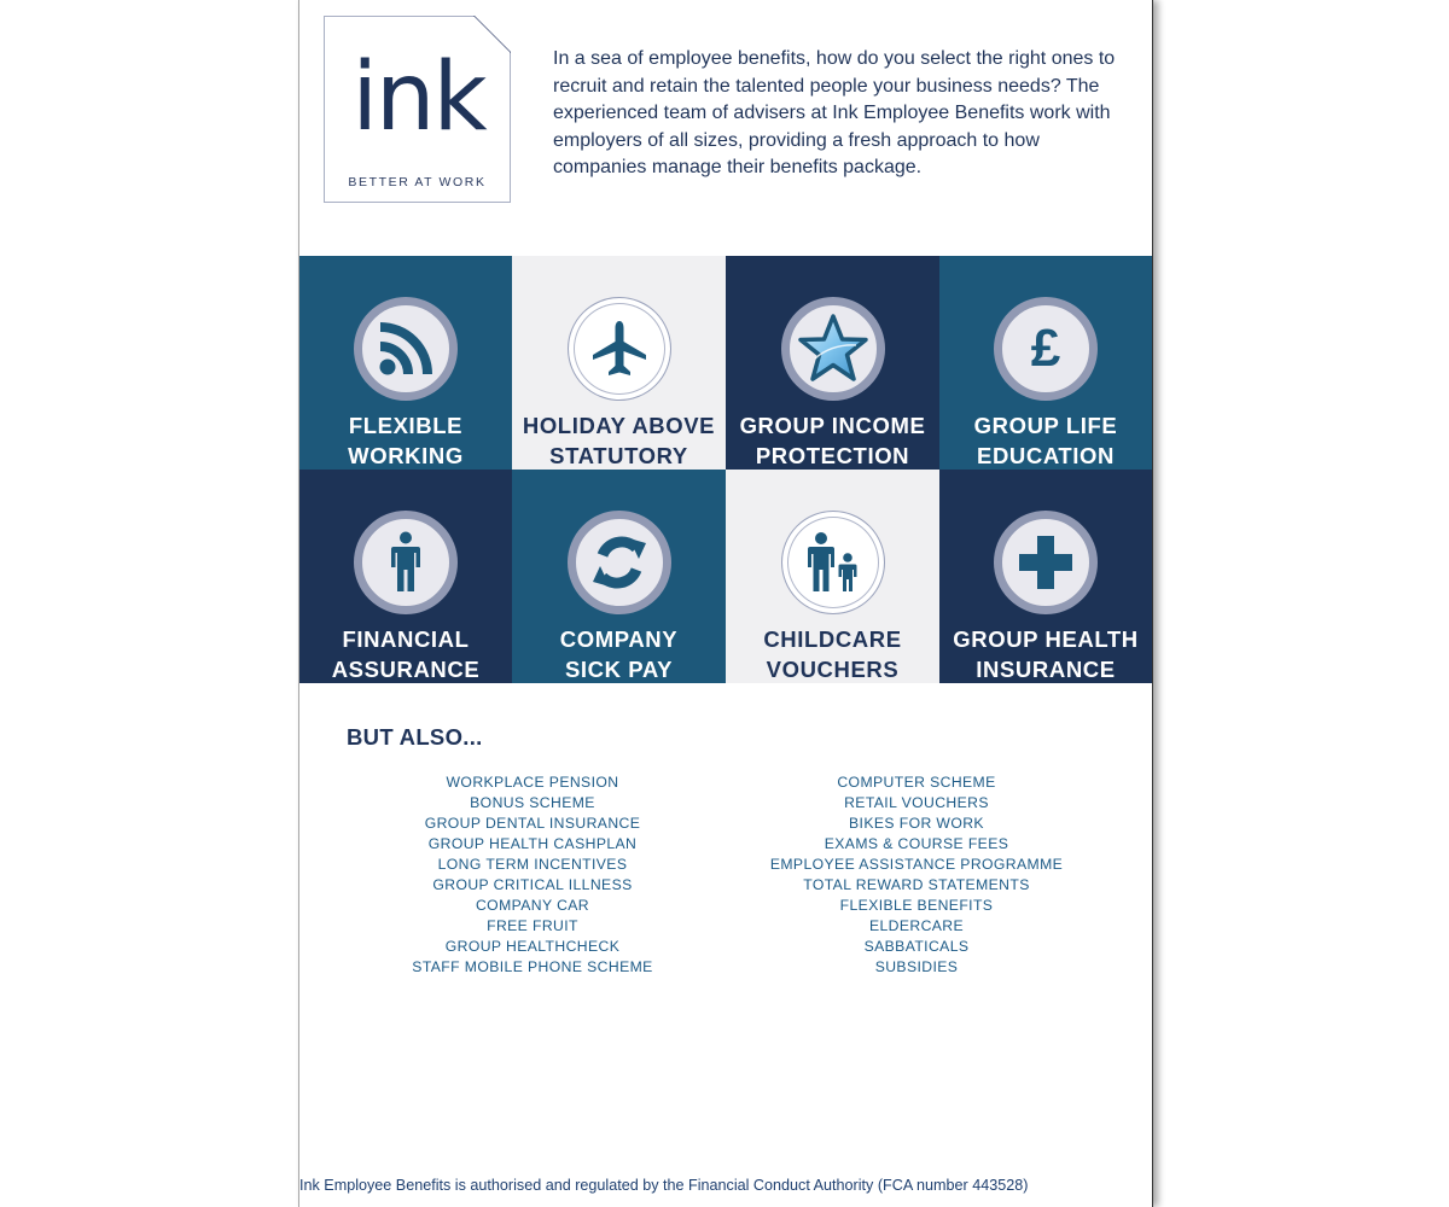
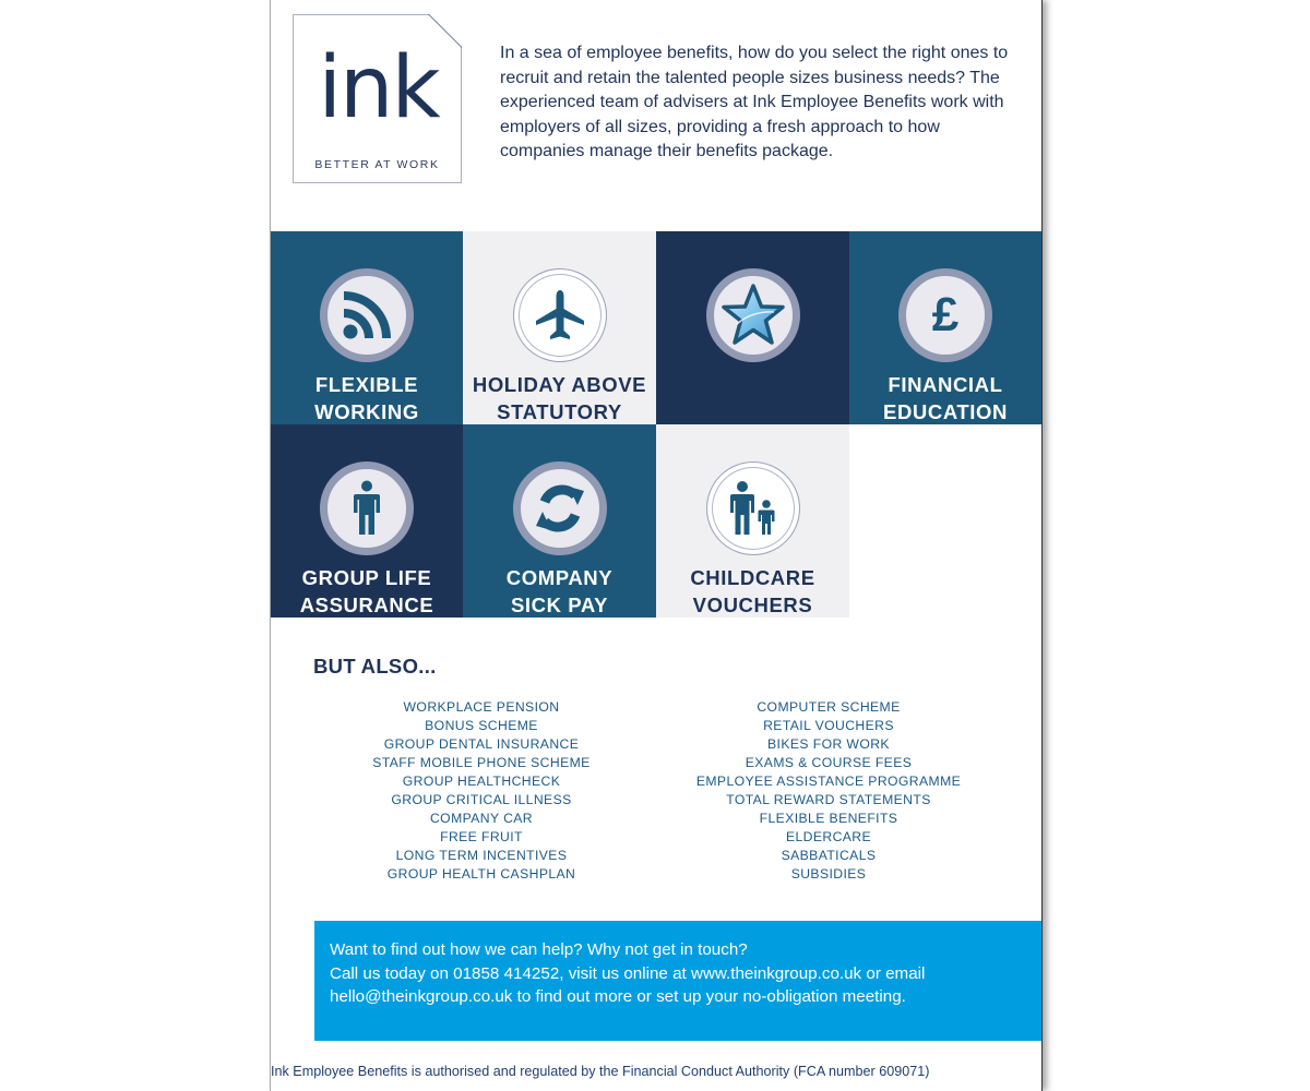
  ink
  BETTER AT WORK
- In a sea of employee benefits, how do you select the right ones to recruit and retain the talented people your business needs? The experienced team of advisers at Ink Employee Benefits work with employers of all sizes, providing a fresh approach to how companies manage their benefits package.
+ In a sea of employee benefits, how do you select the right ones to recruit and retain the talented people sizes business needs? The experienced team of advisers at Ink Employee Benefits work with employers of all sizes, providing a fresh approach to how companies manage their benefits package.
  FLEXIBLE
  WORKING
  HOLIDAY ABOVE
  STATUTORY
- GROUP INCOME
- PROTECTION
  £
- GROUP LIFE
+ FINANCIAL
  EDUCATION
- FINANCIAL
+ GROUP LIFE
  ASSURANCE
  COMPANY
  SICK PAY
  CHILDCARE
  VOUCHERS
- GROUP HEALTH
- INSURANCE
  BUT ALSO...
  WORKPLACE PENSION
  BONUS SCHEME
  GROUP DENTAL INSURANCE
- GROUP HEALTH CASHPLAN
+ STAFF MOBILE PHONE SCHEME
- LONG TERM INCENTIVES
+ GROUP HEALTHCHECK
  GROUP CRITICAL ILLNESS
  COMPANY CAR
  FREE FRUIT
- GROUP HEALTHCHECK
+ LONG TERM INCENTIVES
- STAFF MOBILE PHONE SCHEME
+ GROUP HEALTH CASHPLAN
  COMPUTER SCHEME
  RETAIL VOUCHERS
  BIKES FOR WORK
  EXAMS & COURSE FEES
  EMPLOYEE ASSISTANCE PROGRAMME
  TOTAL REWARD STATEMENTS
  FLEXIBLE BENEFITS
  ELDERCARE
  SABBATICALS
  SUBSIDIES
+ Want to find out how we can help? Why not get in touch?
+ Call us today on 01858 414252, visit us online at www.theinkgroup.co.uk or email
+ hello@theinkgroup.co.uk to find out more or set up your no-obligation meeting.
- Ink Employee Benefits is authorised and regulated by the Financial Conduct Authority (FCA number 443528)
+ Ink Employee Benefits is authorised and regulated by the Financial Conduct Authority (FCA number 609071)
